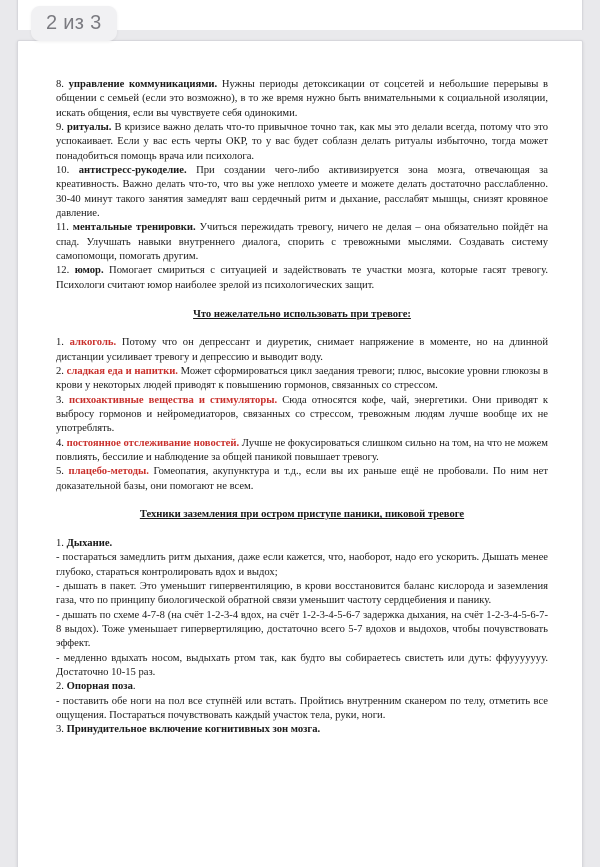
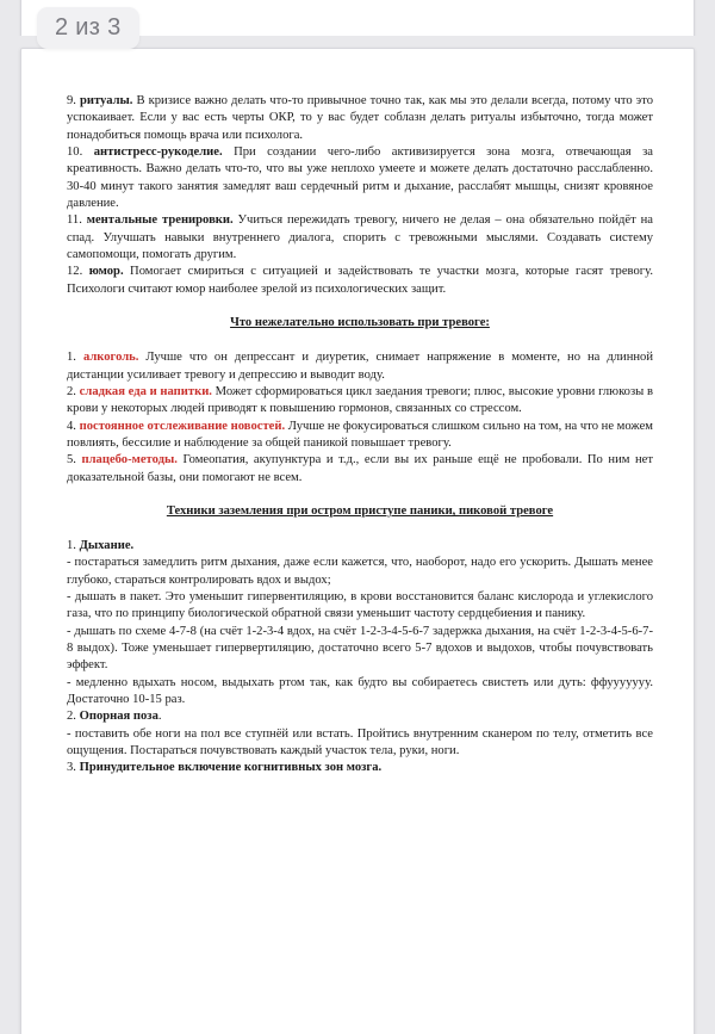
- 8. управление коммуникациями. Нужны периоды детоксикации от соцсетей и небольшие перерывы в общении с семьей (если это возможно), в то же время нужно быть внимательными к социальной изоляции, искать общения, если вы чувствуете себя одинокими.
  9. ритуалы. В кризисе важно делать что-то привычное точно так, как мы это делали всегда, потому что это успокаивает. Если у вас есть черты ОКР, то у вас будет соблазн делать ритуалы избыточно, тогда может понадобиться помощь врача или психолога.
  10. антистресс-рукоделие. При создании чего-либо активизируется зона мозга, отвечающая за креативность. Важно делать что-то, что вы уже неплохо умеете и можете делать достаточно расслабленно. 30-40 минут такого занятия замедлят ваш сердечный ритм и дыхание, расслабят мышцы, снизят кровяное давление.
  11. ментальные тренировки. Учиться пережидать тревогу, ничего не делая – она обязательно пойдёт на спад. Улучшать навыки внутреннего диалога, спорить с тревожными мыслями. Создавать систему самопомощи, помогать другим.
  12. юмор. Помогает смириться с ситуацией и задействовать те участки мозга, которые гасят тревогу. Психологи считают юмор наиболее зрелой из психологических защит.
  Что нежелательно использовать при тревоге:
- 1. алкоголь. Потому что он депрессант и диуретик, снимает напряжение в моменте, но на длинной дистанции усиливает тревогу и депрессию и выводит воду.
+ 1. алкоголь. Лучше что он депрессант и диуретик, снимает напряжение в моменте, но на длинной дистанции усиливает тревогу и депрессию и выводит воду.
  2. сладкая еда и напитки. Может сформироваться цикл заедания тревоги; плюс, высокие уровни глюкозы в крови у некоторых людей приводят к повышению гормонов, связанных со стрессом.
- 3. психоактивные вещества и стимуляторы. Сюда относятся кофе, чай, энергетики. Они приводят к выбросу гормонов и нейромедиаторов, связанных со стрессом, тревожным людям лучше вообще их не употреблять.
  4. постоянное отслеживание новостей. Лучше не фокусироваться слишком сильно на том, на что не можем повлиять, бессилие и наблюдение за общей паникой повышает тревогу.
  5. плацебо-методы. Гомеопатия, акупунктура и т.д., если вы их раньше ещё не пробовали. По ним нет доказательной базы, они помогают не всем.
  Техники заземления при остром приступе паники, пиковой тревоге
  1. Дыхание.
  - постараться замедлить ритм дыхания, даже если кажется, что, наоборот, надо его ускорить. Дышать менее глубоко, стараться контролировать вдох и выдох;
- - дышать в пакет. Это уменьшит гипервентиляцию, в крови восстановится баланс кислорода и заземления газа, что по принципу биологической обратной связи уменьшит частоту сердцебиения и панику.
+ - дышать в пакет. Это уменьшит гипервентиляцию, в крови восстановится баланс кислорода и углекислого газа, что по принципу биологической обратной связи уменьшит частоту сердцебиения и панику.
  - дышать по схеме 4-7-8 (на счёт 1-2-3-4 вдох, на счёт 1-2-3-4-5-6-7 задержка дыхания, на счёт 1-2-3-4-5-6-7-8 выдох). Тоже уменьшает гипервертиляцию, достаточно всего 5-7 вдохов и выдохов, чтобы почувствовать эффект.
  - медленно вдыхать носом, выдыхать ртом так, как будто вы собираетесь свистеть или дуть: ффууууууу. Достаточно 10-15 раз.
  2. Опорная поза.
  - поставить обе ноги на пол все ступнёй или встать. Пройтись внутренним сканером по телу, отметить все ощущения. Постараться почувствовать каждый участок тела, руки, ноги.
  3. Принудительное включение когнитивных зон мозга.
  2 из 3
